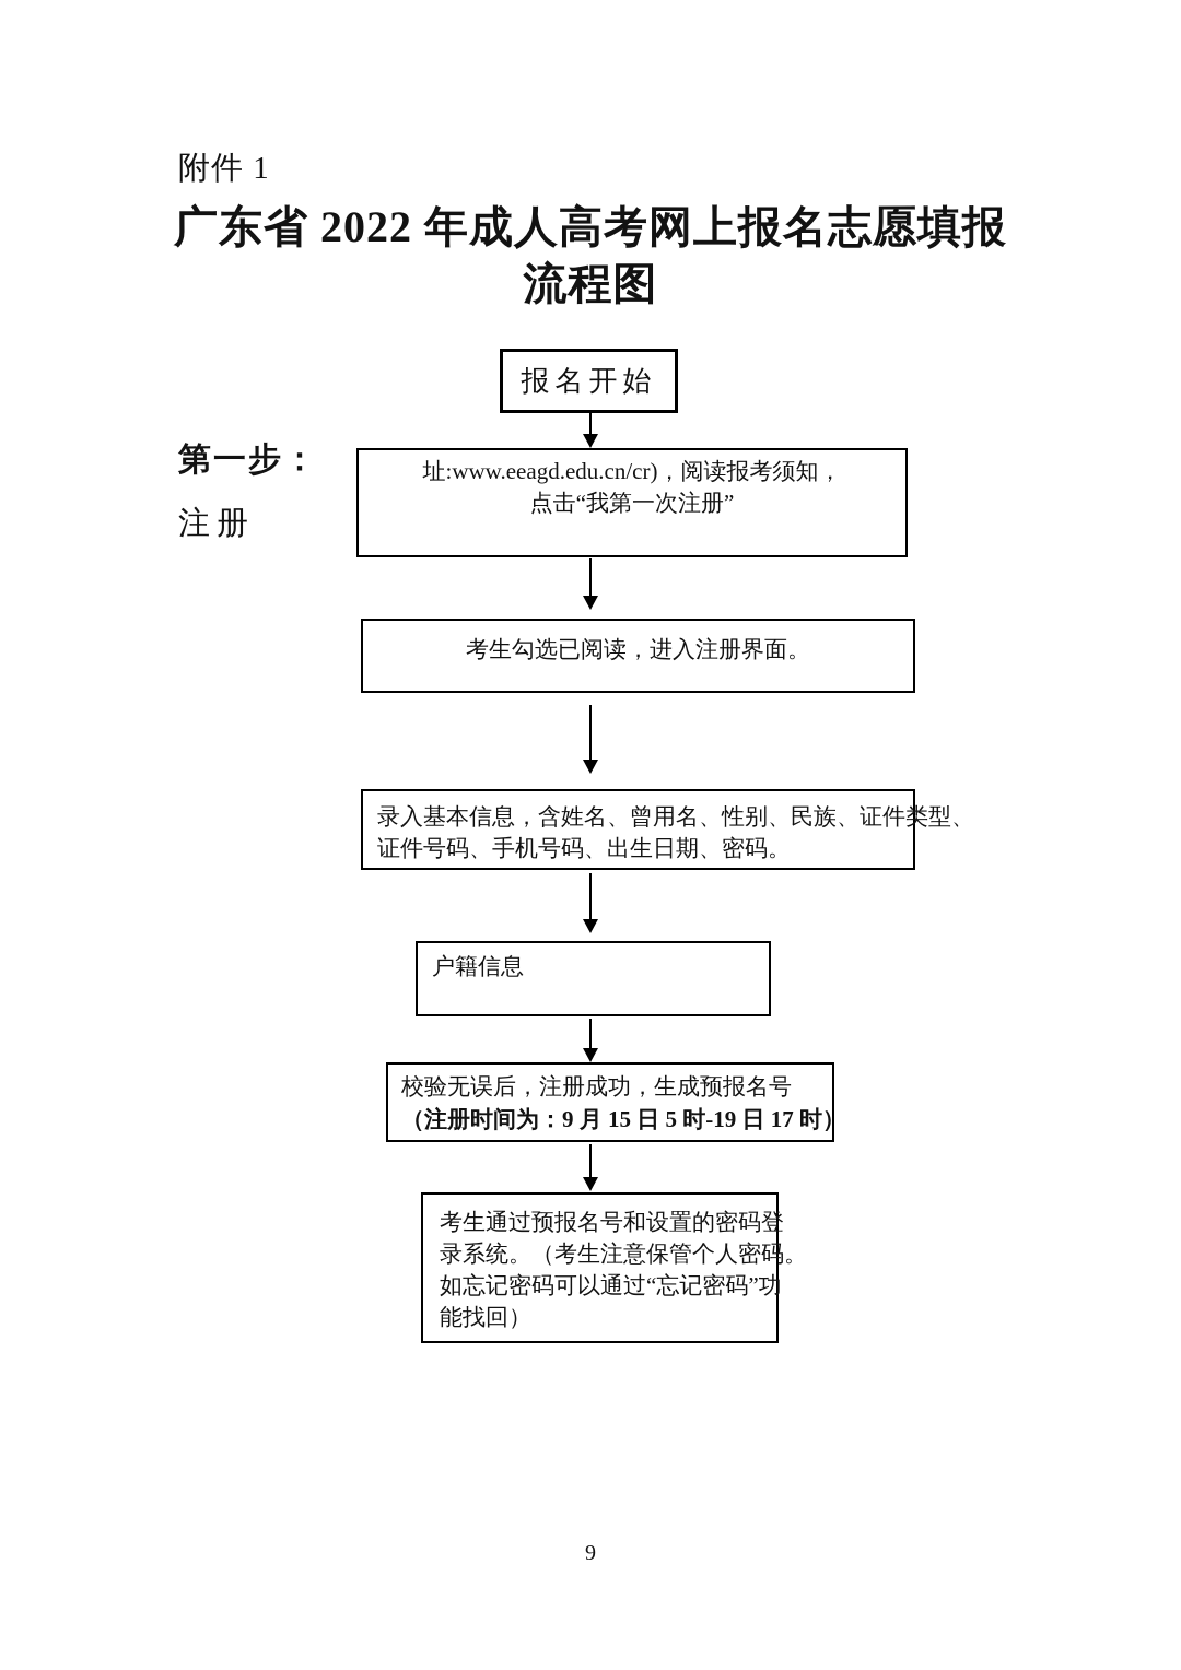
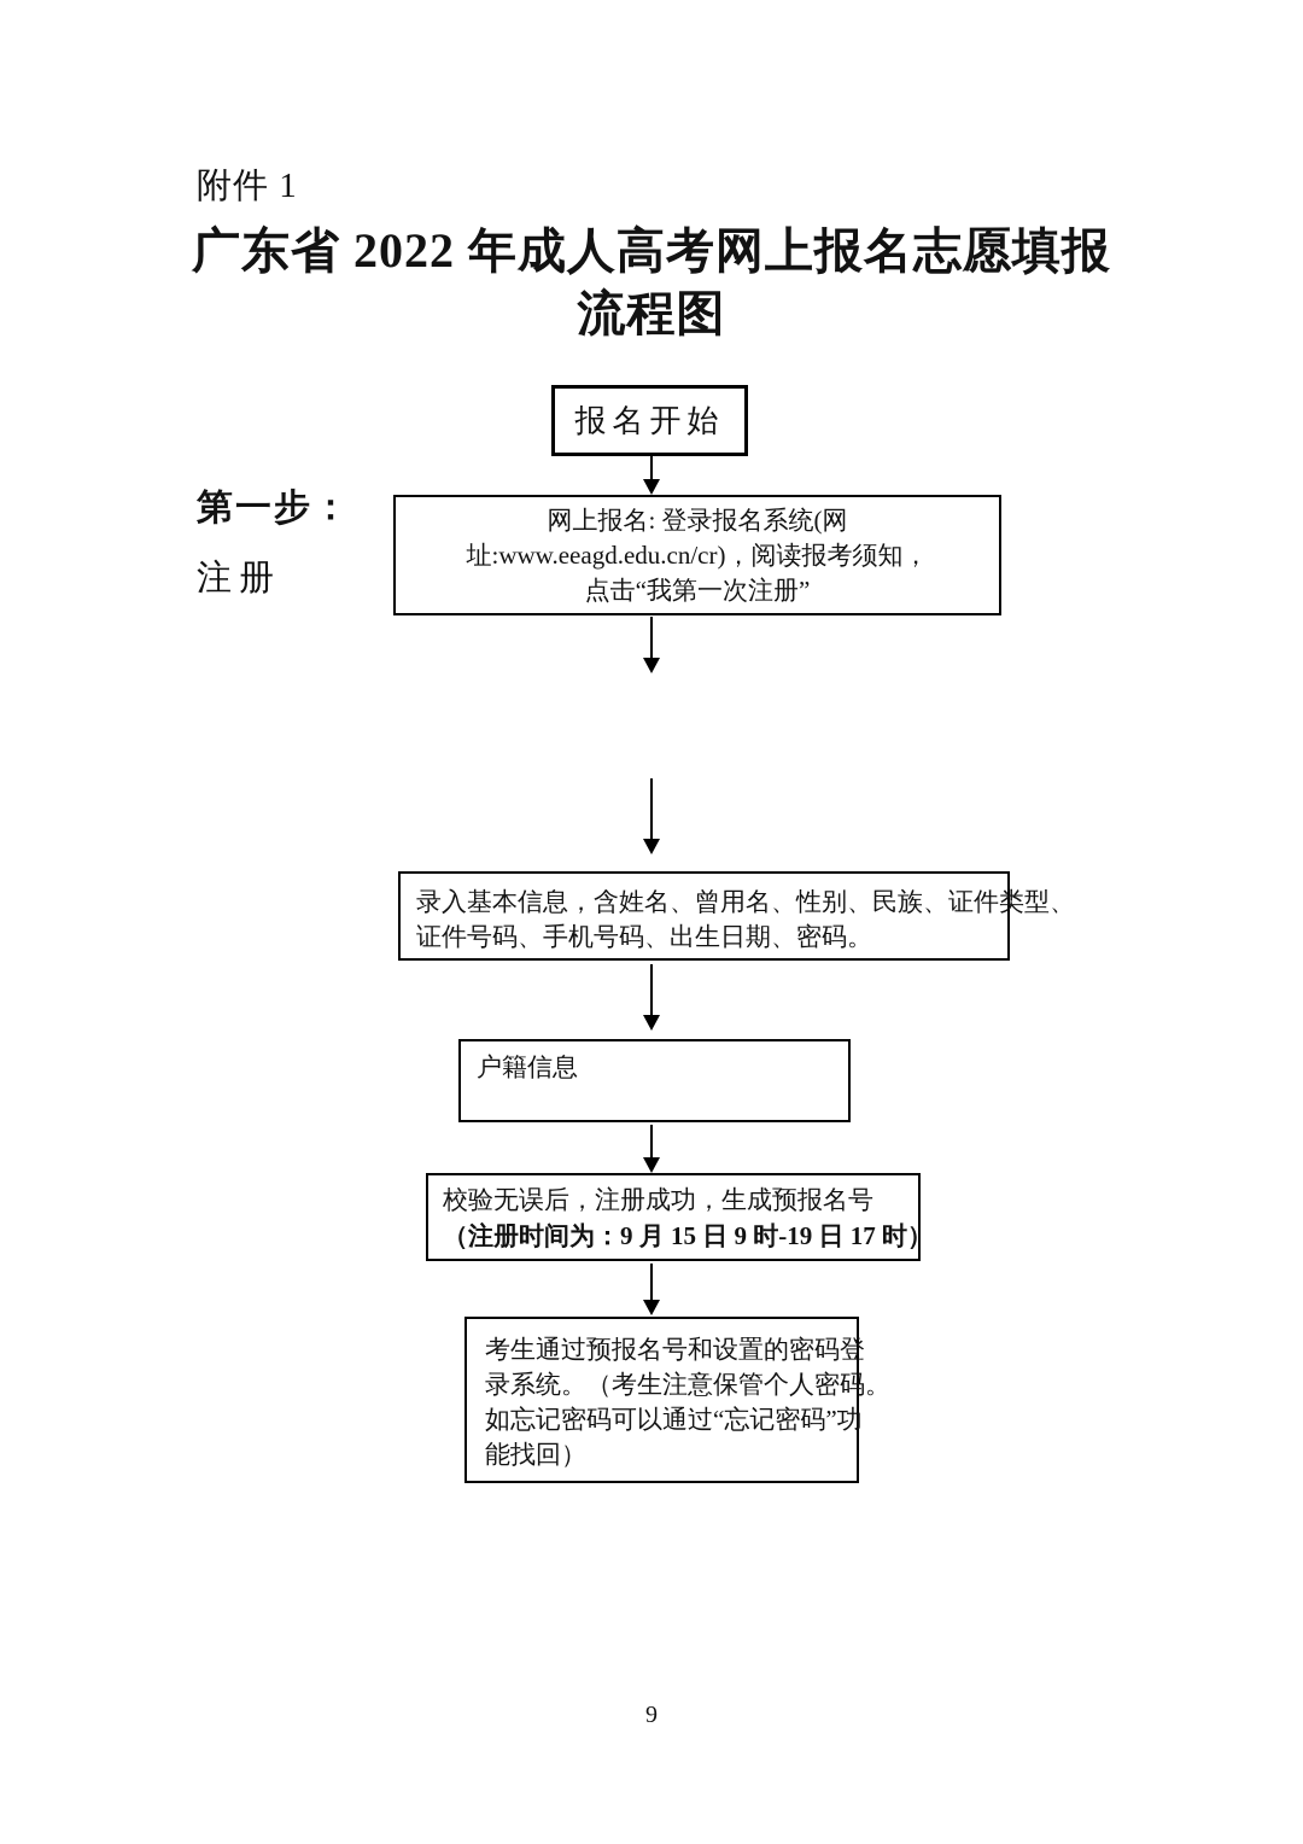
  附件 1
  广东省 2022 年成人高考网上报名志愿填报
  流程图
  报名开始
  第一步：
  注册
+ 网上报名: 登录报名系统(网
  址:www.eeagd.edu.cn/cr)，阅读报考须知，
  点击“我第一次注册”
- 考生勾选已阅读，进入注册界面。
  录入基本信息，含姓名、曾用名、性别、民族、证件类型、
  证件号码、手机号码、出生日期、密码。
  户籍信息
  校验无误后，注册成功，生成预报名号
- （注册时间为：9 月 15 日 5 时-19 日 17 时）
+ （注册时间为：9 月 15 日 9 时-19 日 17 时）
  考生通过预报名号和设置的密码登
  录系统。（考生注意保管个人密码。
  如忘记密码可以通过“忘记密码”功
  能找回）
  9
